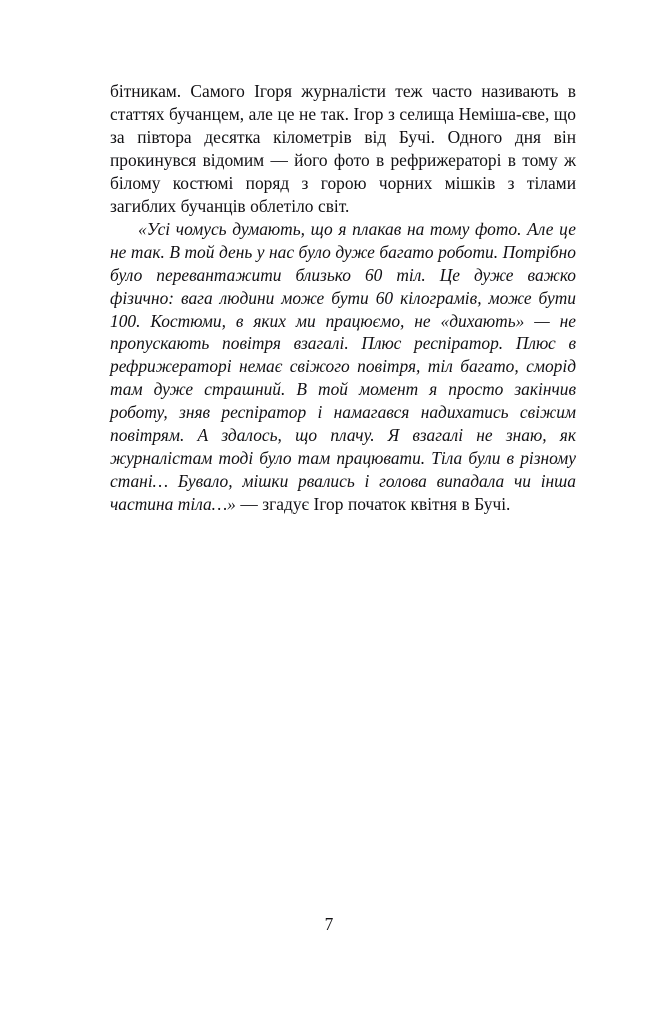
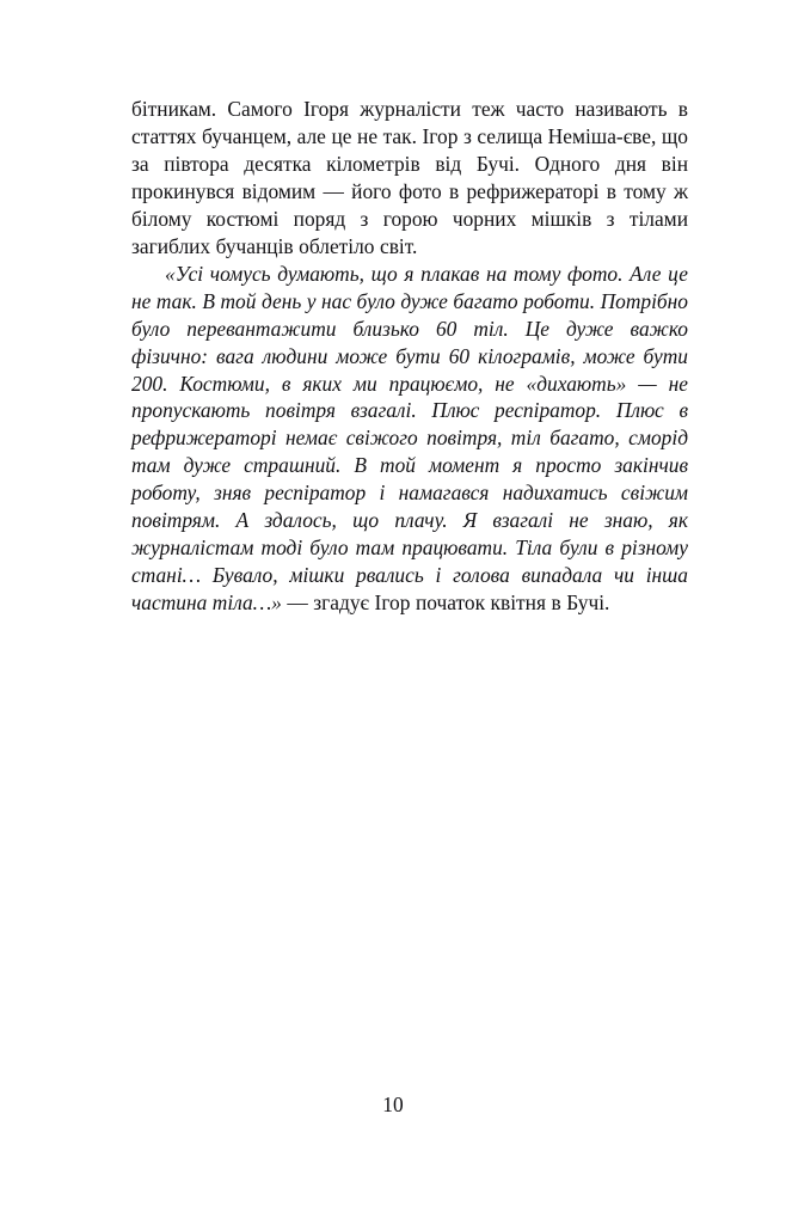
  бітникам. Самого Ігоря журналісти теж часто називають в статтях бучанцем, але це не так. Ігор з селища Неміша‑єве, що за півтора десятка кілометрів від Бучі. Одного дня він прокинувся відомим — його фото в рефрижераторі в тому ж білому костюмі поряд з горою чорних мішків з тілами загиблих бучанців облетіло світ.
- «Усі чомусь думають, що я плакав на тому фото. Але це не так. В той день у нас було дуже багато роботи. Потрібно було перевантажити близько 60 тіл. Це дуже важко фізично: вага людини може бути 60 кілограмів, може бути 100. Костюми, в яких ми працюємо, не «дихають» — не пропускають повітря взагалі. Плюс респіратор. Плюс в рефрижераторі немає свіжого повітря, тіл багато, сморід там дуже страшний. В той момент я просто закінчив роботу, зняв респіратор і намагався надихатись свіжим повітрям. А здалось, що плачу. Я взагалі не знаю, як журналістам тоді було там працювати. Тіла були в різному стані… Бувало, мішки рвались і голова випадала чи інша частина тіла…» — згадує Ігор початок квітня в Бучі.
+ «Усі чомусь думають, що я плакав на тому фото. Але це не так. В той день у нас було дуже багато роботи. Потрібно було перевантажити близько 60 тіл. Це дуже важко фізично: вага людини може бути 60 кілограмів, може бути 200. Костюми, в яких ми працюємо, не «дихають» — не пропускають повітря взагалі. Плюс респіратор. Плюс в рефрижераторі немає свіжого повітря, тіл багато, сморід там дуже страшний. В той момент я просто закінчив роботу, зняв респіратор і намагався надихатись свіжим повітрям. А здалось, що плачу. Я взагалі не знаю, як журналістам тоді було там працювати. Тіла були в різному стані… Бувало, мішки рвались і голова випадала чи інша частина тіла…» — згадує Ігор початок квітня в Бучі.
- 7
+ 10
